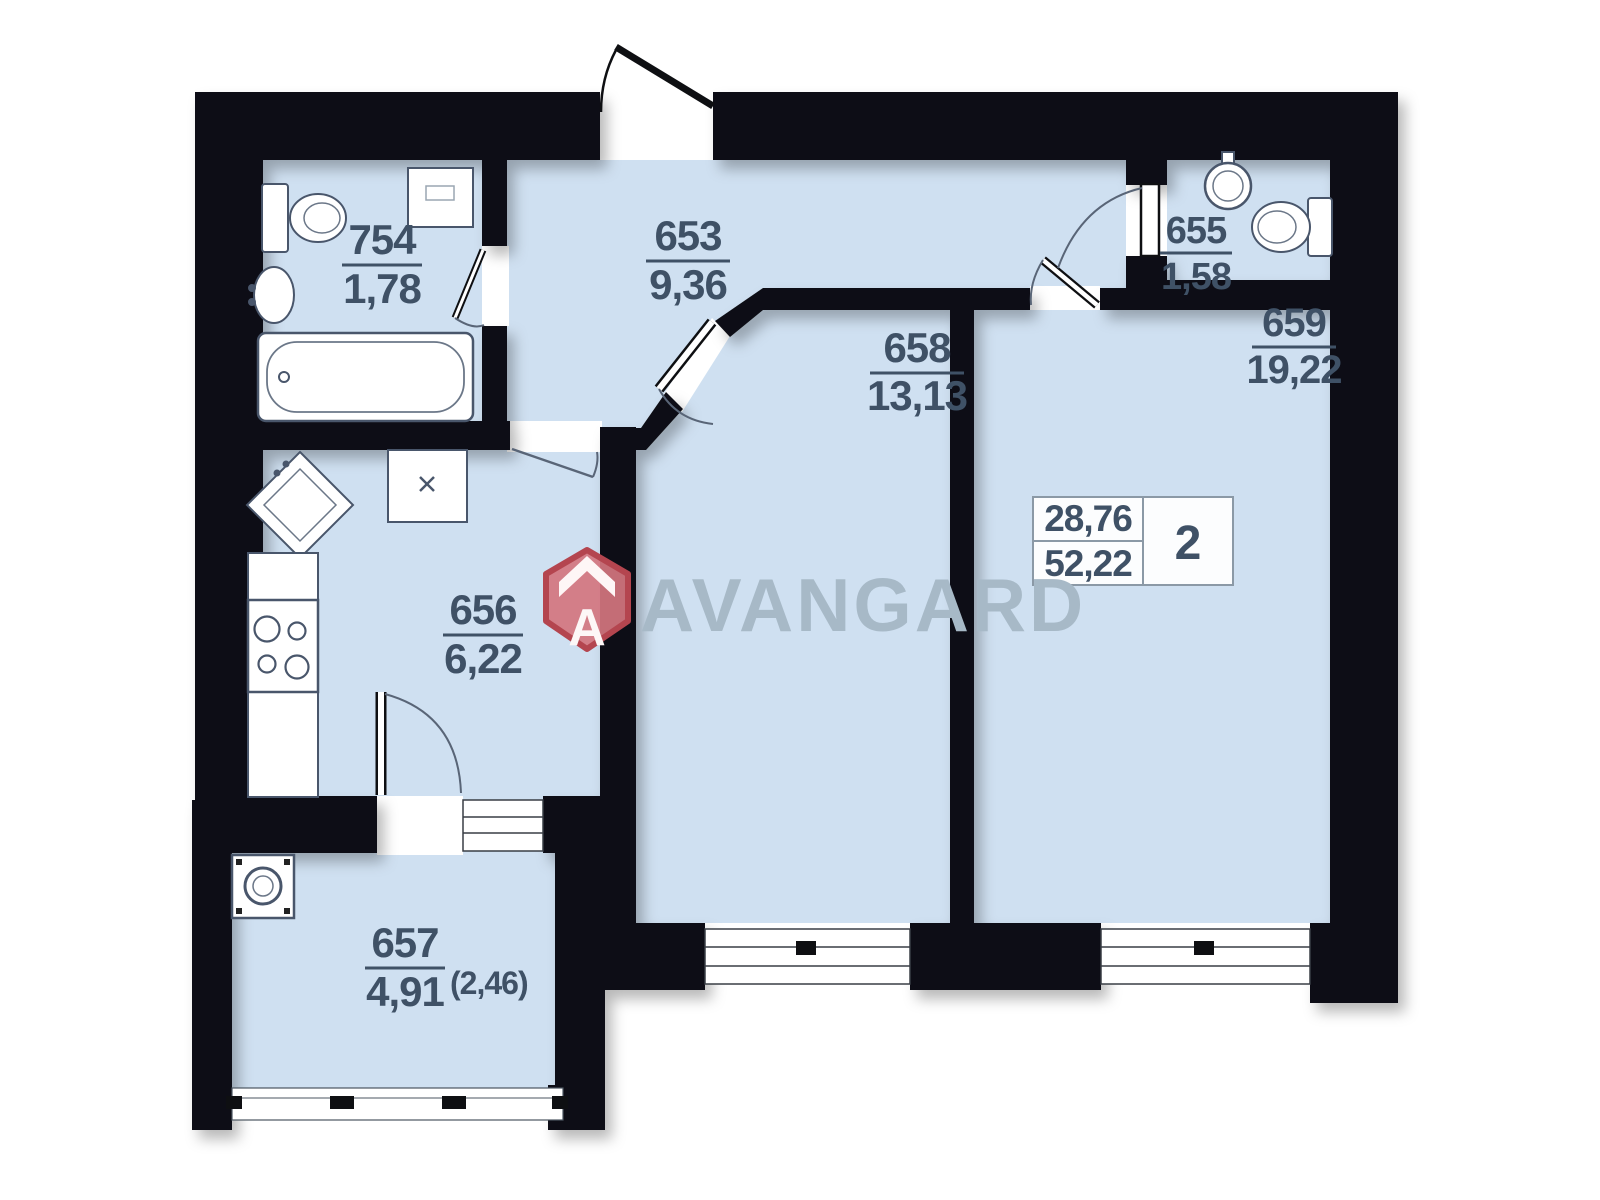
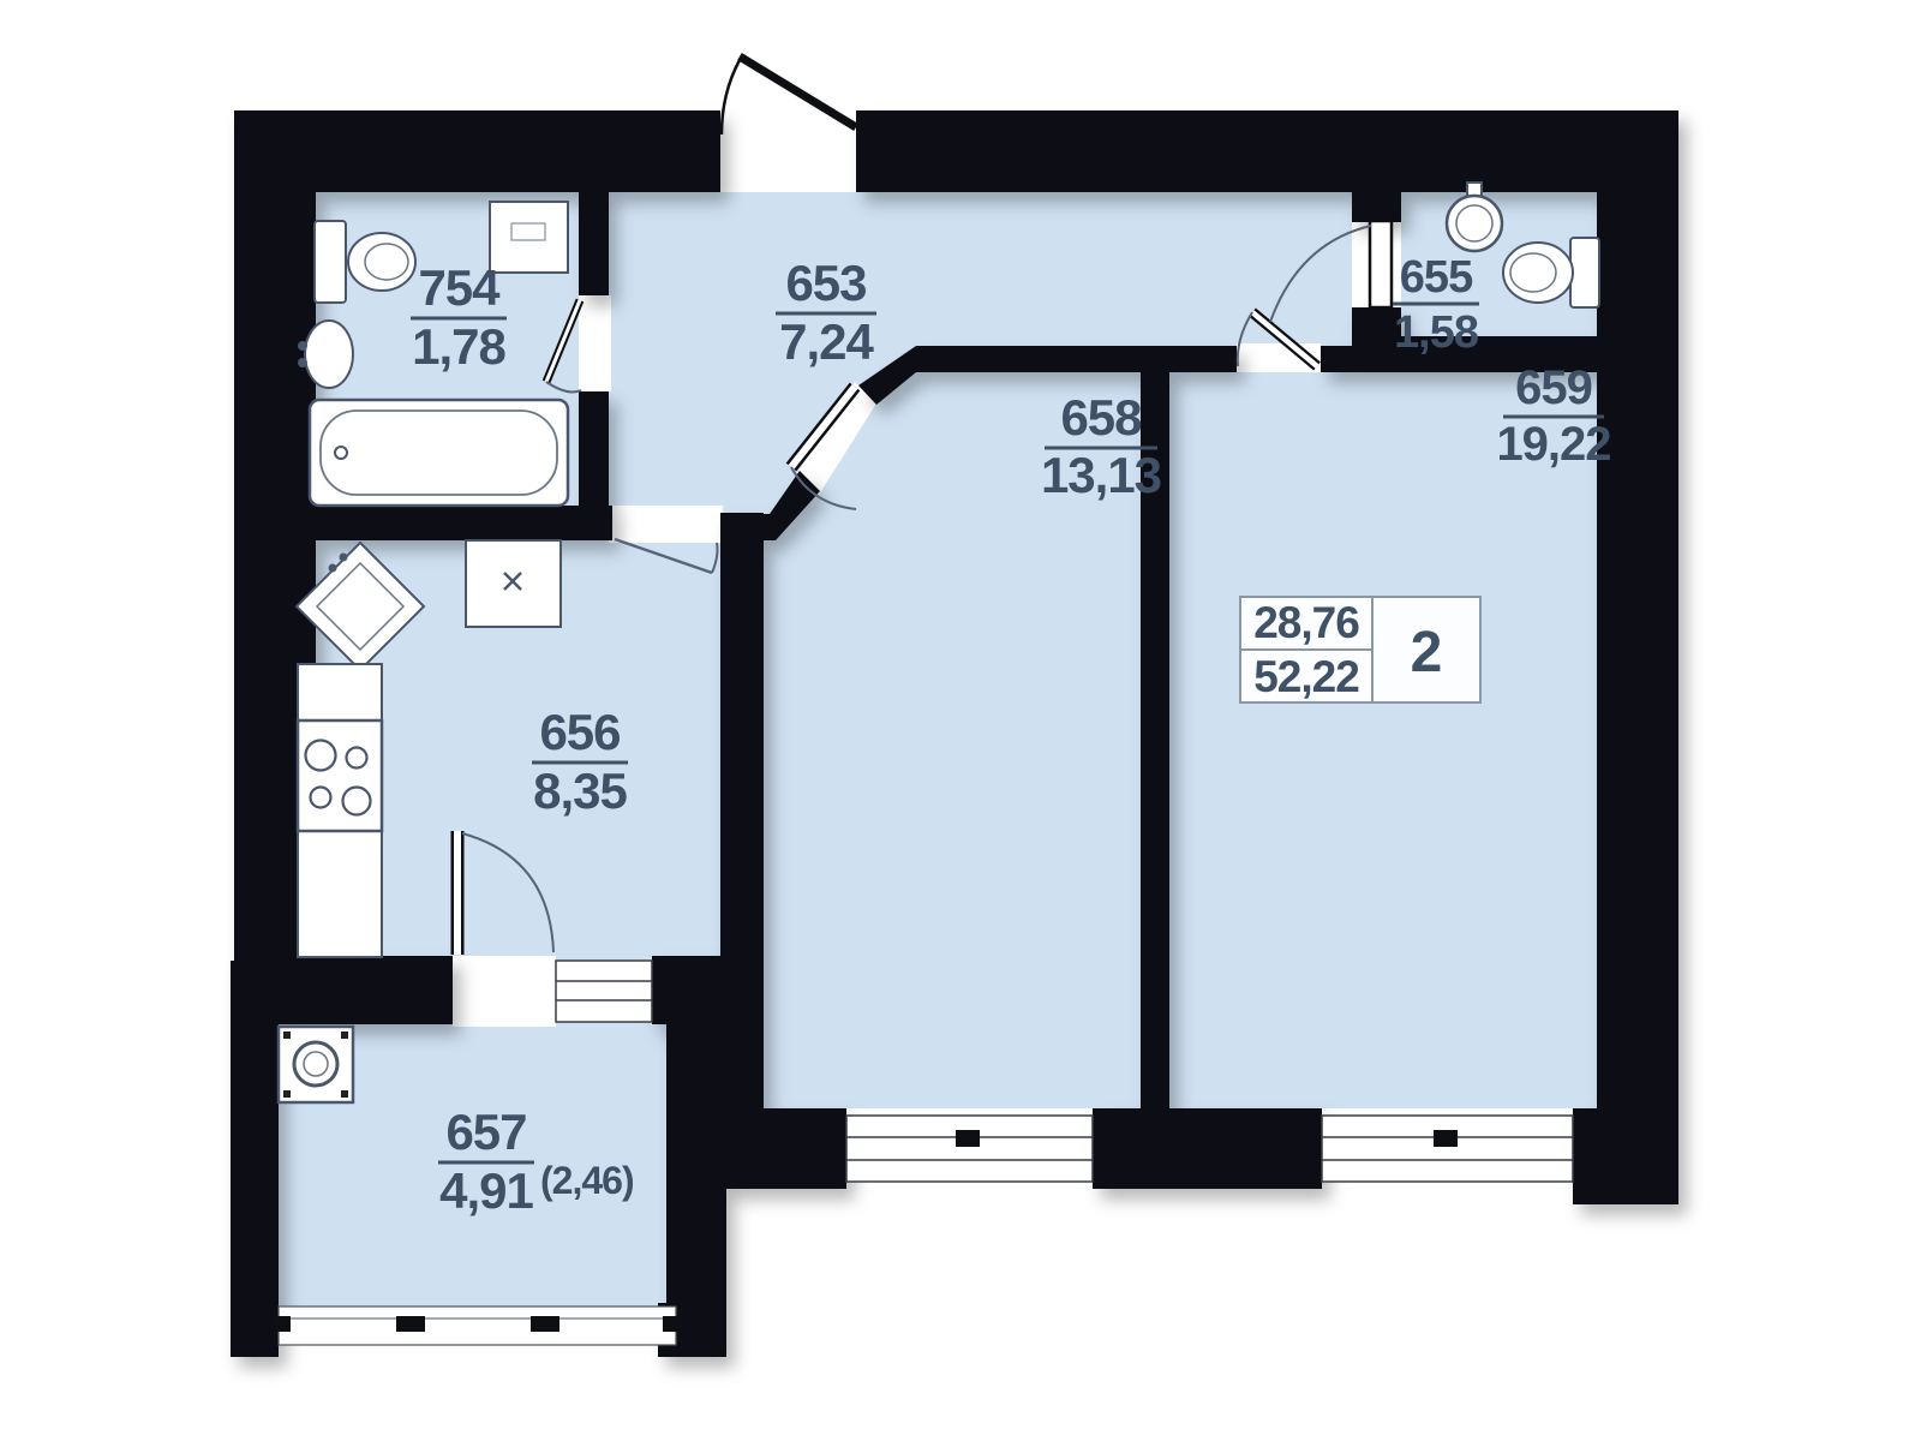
  653
- 9,36
+ 7,24
  754
  1,78
  655
  1,58
  656
- 6,22
+ 8,35
  657
  4,91
  (2,46)
  658
  13,13
  659
  19,22
  28,76
  52,22
  2
- A
- AVANGARD
